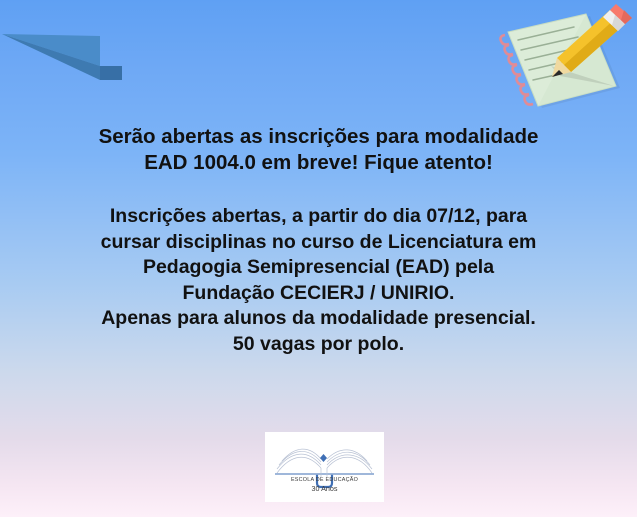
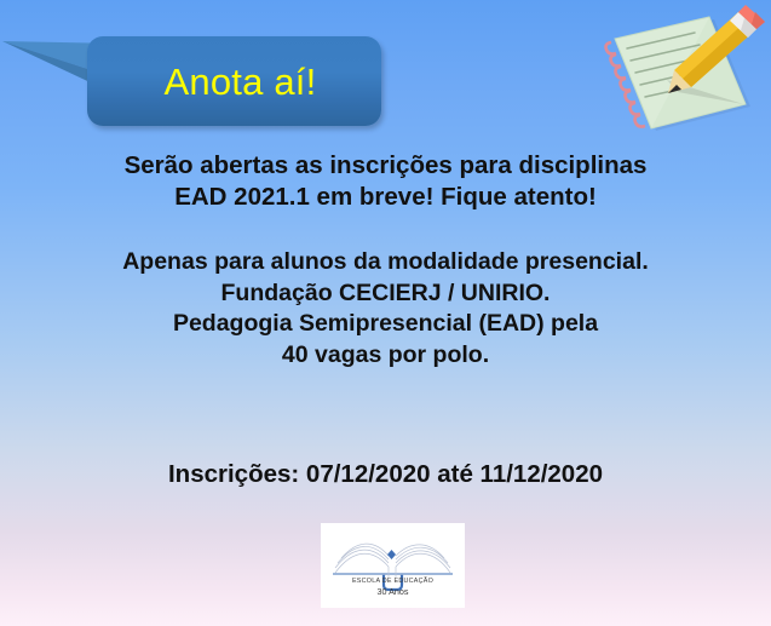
+ Anota aí!
- Serão abertas as inscrições para modalidade
+ Serão abertas as inscrições para disciplinas
- EAD 1004.0 em breve! Fique atento!
+ EAD 2021.1 em breve! Fique atento!
- Inscrições abertas, a partir do dia 07/12, para
- cursar disciplinas no curso de Licenciatura em
- Pedagogia Semipresencial (EAD) pela
+ Apenas para alunos da modalidade presencial.
  Fundação CECIERJ / UNIRIO.
- Apenas para alunos da modalidade presencial.
+ Pedagogia Semipresencial (EAD) pela
- 50 vagas por polo.
+ 40 vagas por polo.
+ Inscrições: 07/12/2020 até 11/12/2020
  30 Anos
